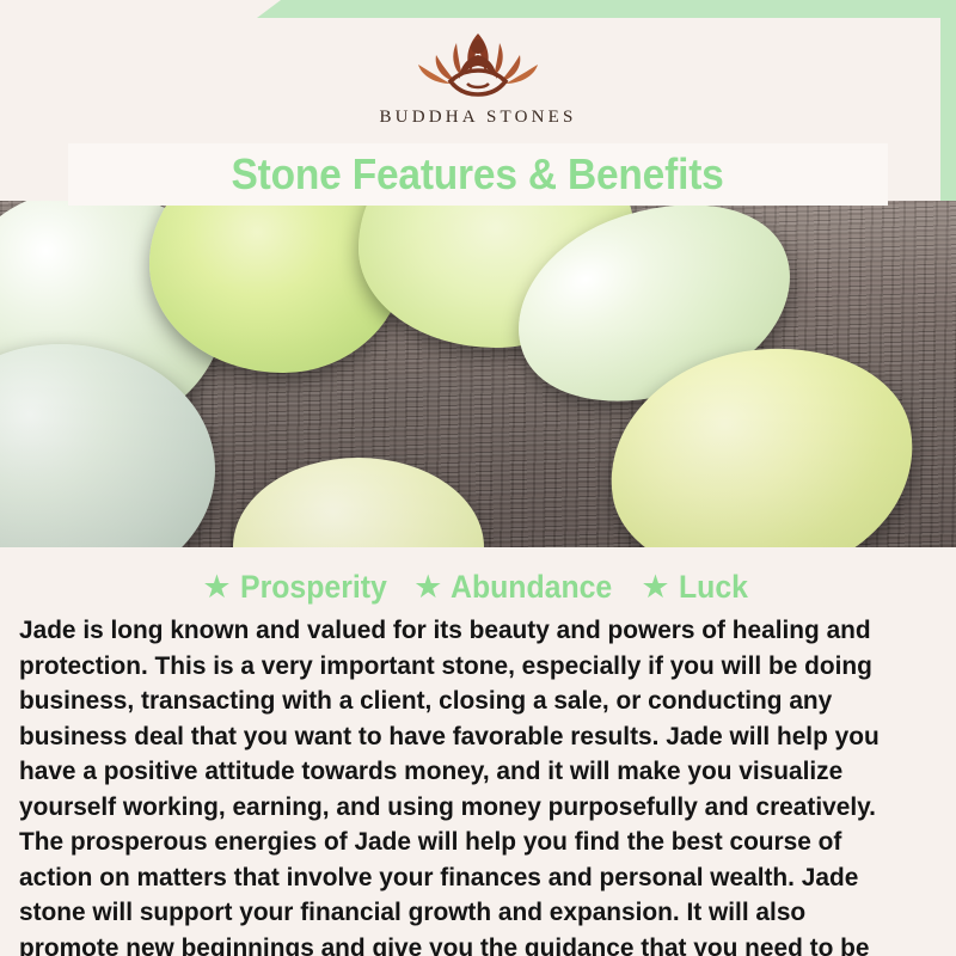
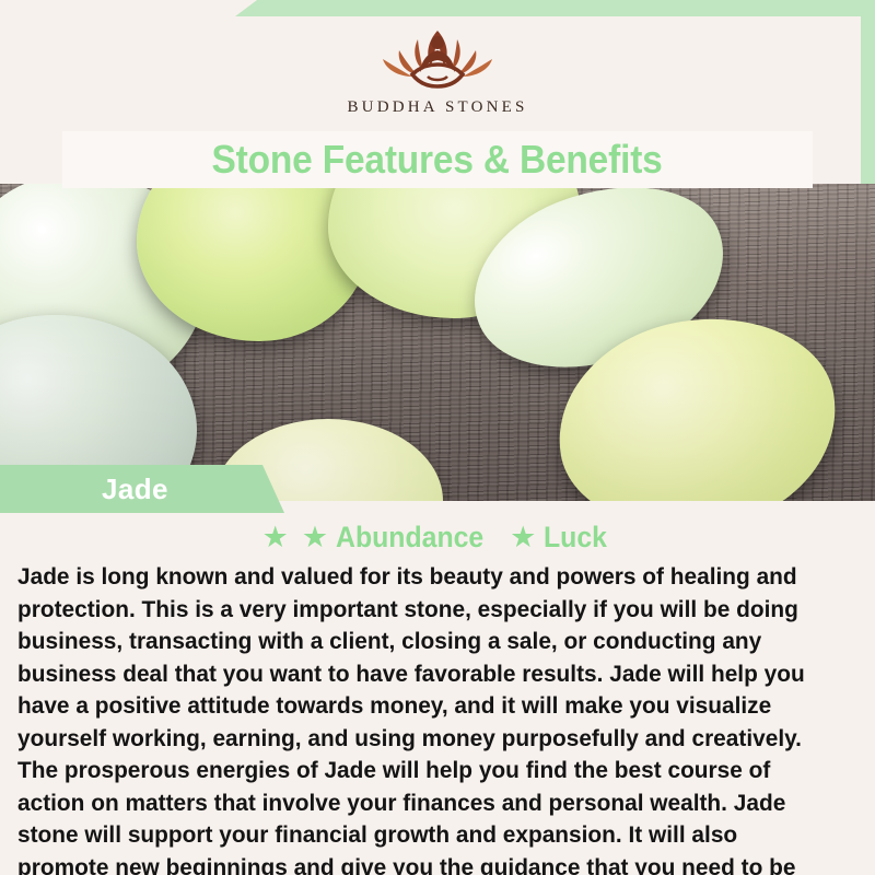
  BUDDHA STONES
  Stone Features & Benefits
+ Jade
  ★
- Prosperity
  ★
  Abundance
  ★
  Luck
  Jade is long known and valued for its beauty and powers of healing and protection. This is a very important stone, especially if you will be doing business, transacting with a client, closing a sale, or conducting any business deal that you want to have favorable results. Jade will help you have a positive attitude towards money, and it will make you visualize yourself working, earning, and using money purposefully and creatively. The prosperous energies of Jade will help you find the best course of action on matters that involve your finances and personal wealth. Jade stone will support your financial growth and expansion. It will also promote new beginnings and give you the guidance that you need to be
